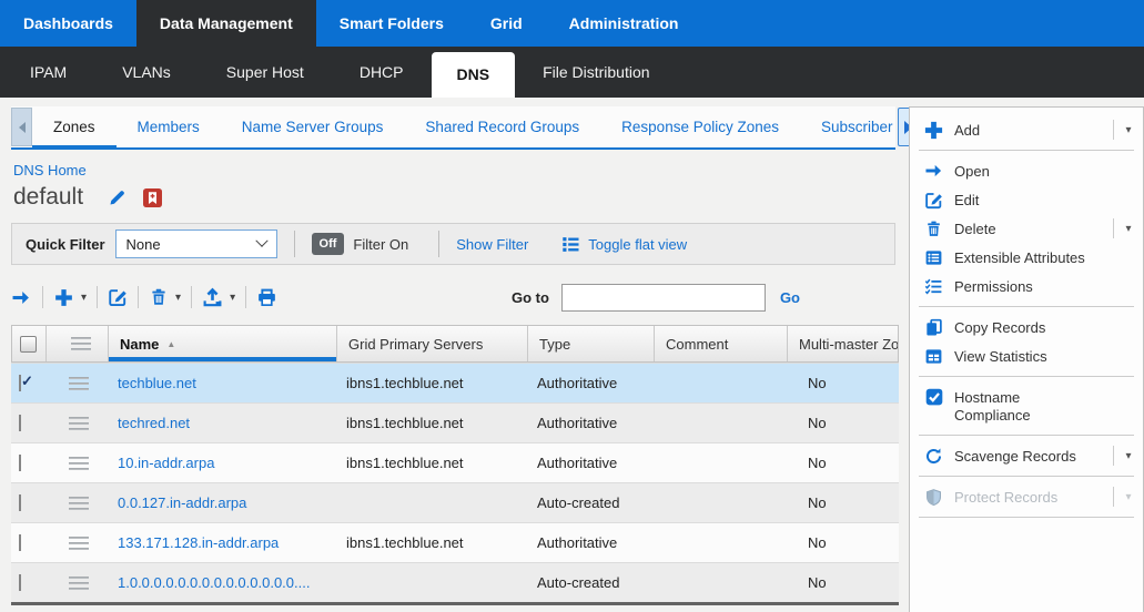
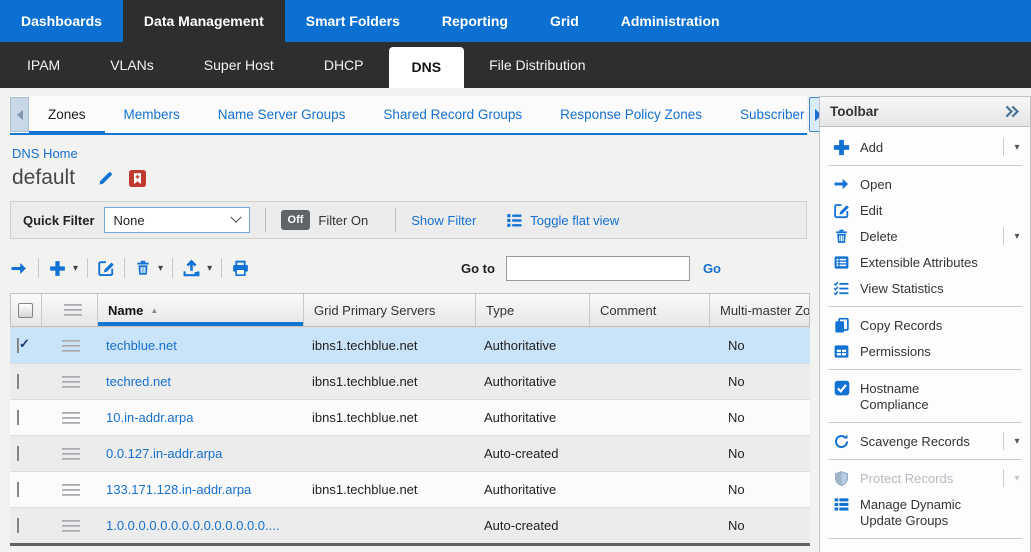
  Dashboards
  Data Management
  Smart Folders
+ Reporting
  Grid
  Administration
  IPAM
  VLANs
  Super Host
  DHCP
  DNS
  File Distribution
  Zones
  Members
  Name Server Groups
  Shared Record Groups
  Response Policy Zones
  Subscriber
  DNS Home
  default
  Quick Filter
  None
  Off
  Filter On
  Show Filter
  Toggle flat view
  Go to
  Go
  Name
  ▲
  Grid Primary Servers
  Type
  Comment
  Multi-master Zo
  techblue.net
  ibns1.techblue.net
  Authoritative
  No
  techred.net
  ibns1.techblue.net
  Authoritative
  No
  10.in-addr.arpa
  ibns1.techblue.net
  Authoritative
  No
  0.0.127.in-addr.arpa
  Auto-created
  No
  133.171.128.in-addr.arpa
  ibns1.techblue.net
  Authoritative
  No
  1.0.0.0.0.0.0.0.0.0.0.0.0.0.0....
  Auto-created
  No
+ Toolbar
  Add
  Open
  Edit
  Delete
  Extensible Attributes
- Permissions
+ View Statistics
  Copy Records
- View Statistics
+ Permissions
  Hostname Compliance
  Scavenge Records
  Protect Records
+ Manage Dynamic Update Groups
